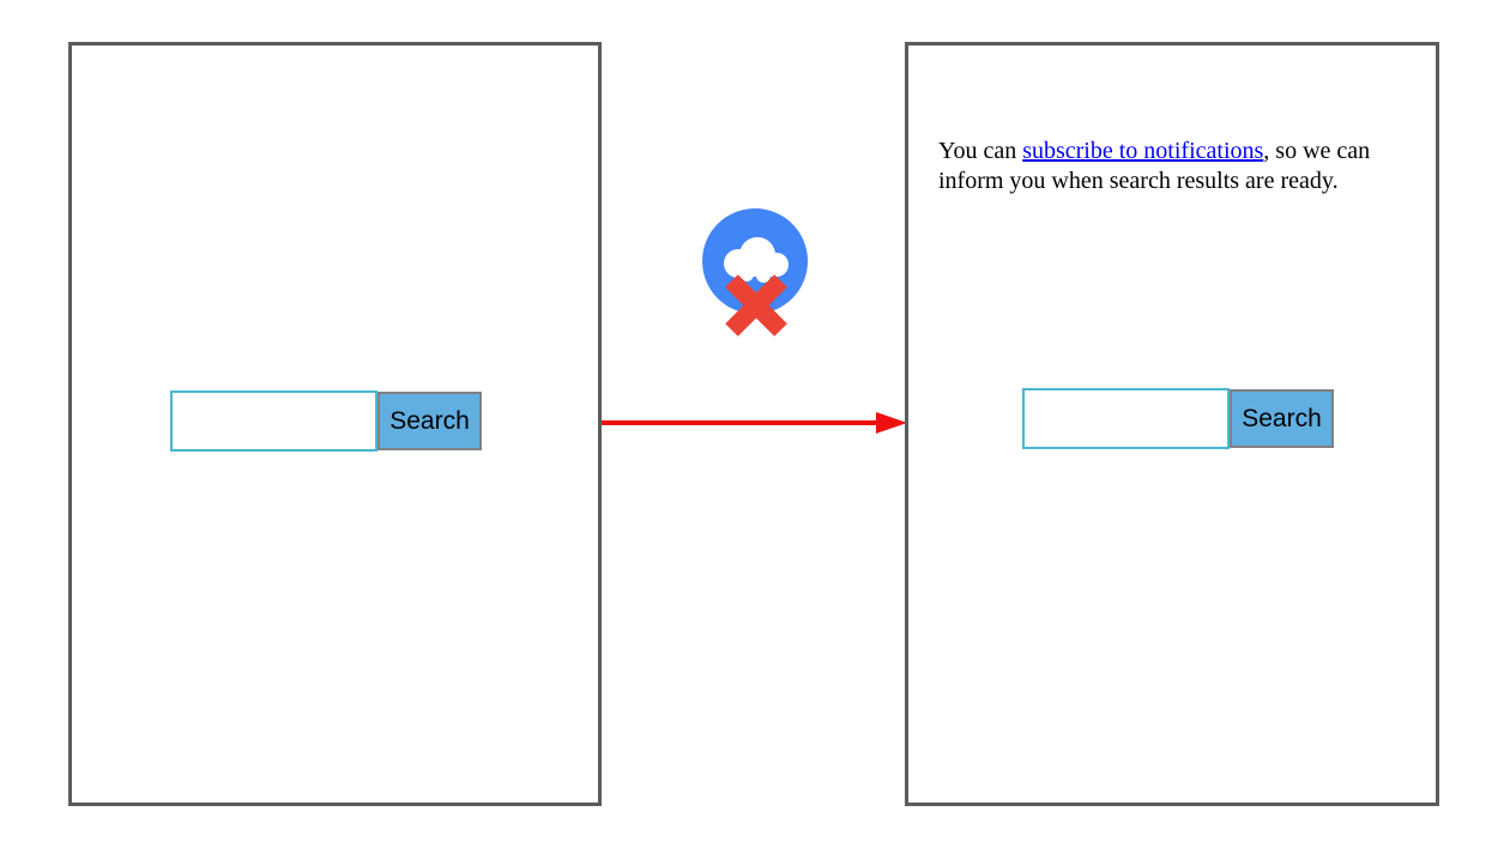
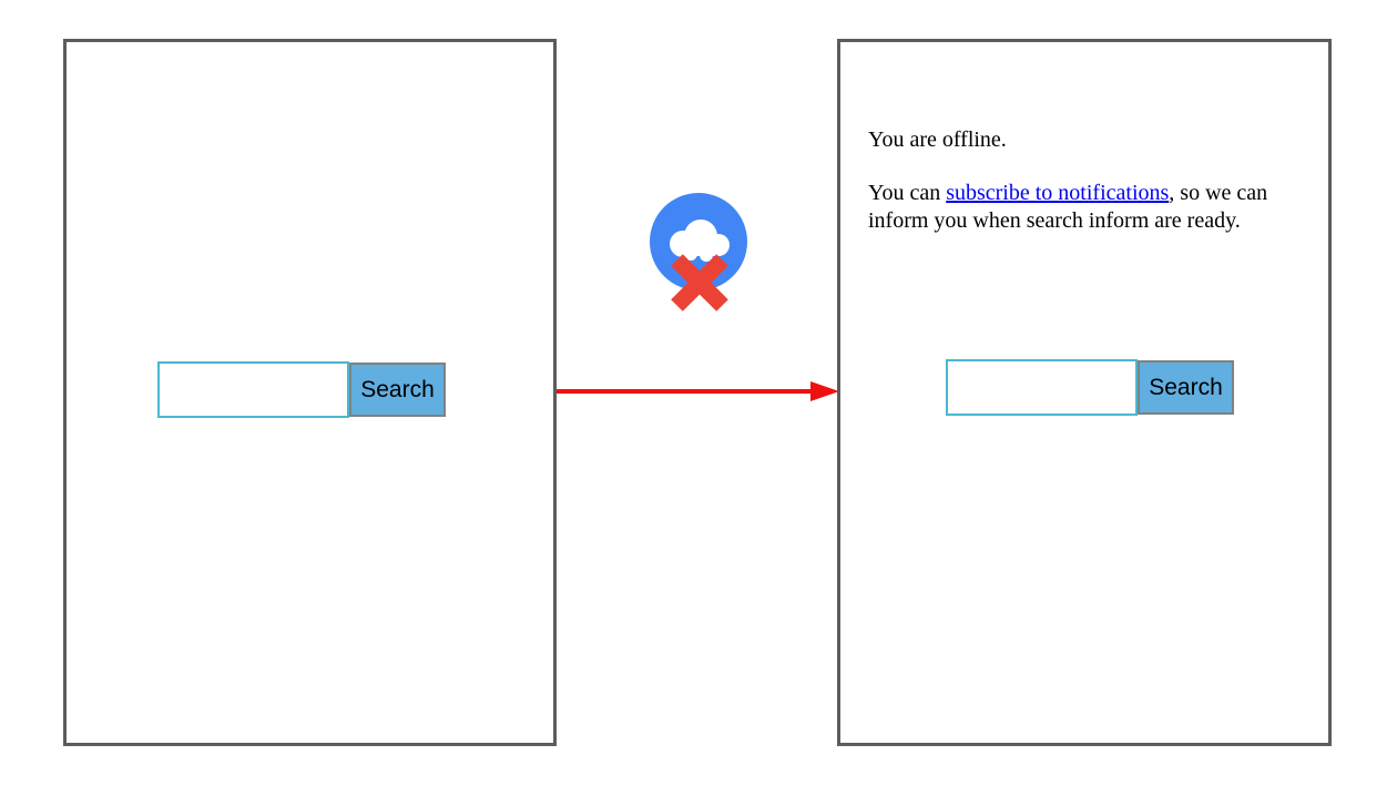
  Search
+ You are offline.
- You can subscribe to notifications, so we can inform you when search results are ready.
+ You can subscribe to notifications, so we can inform you when search inform are ready.
  Search
